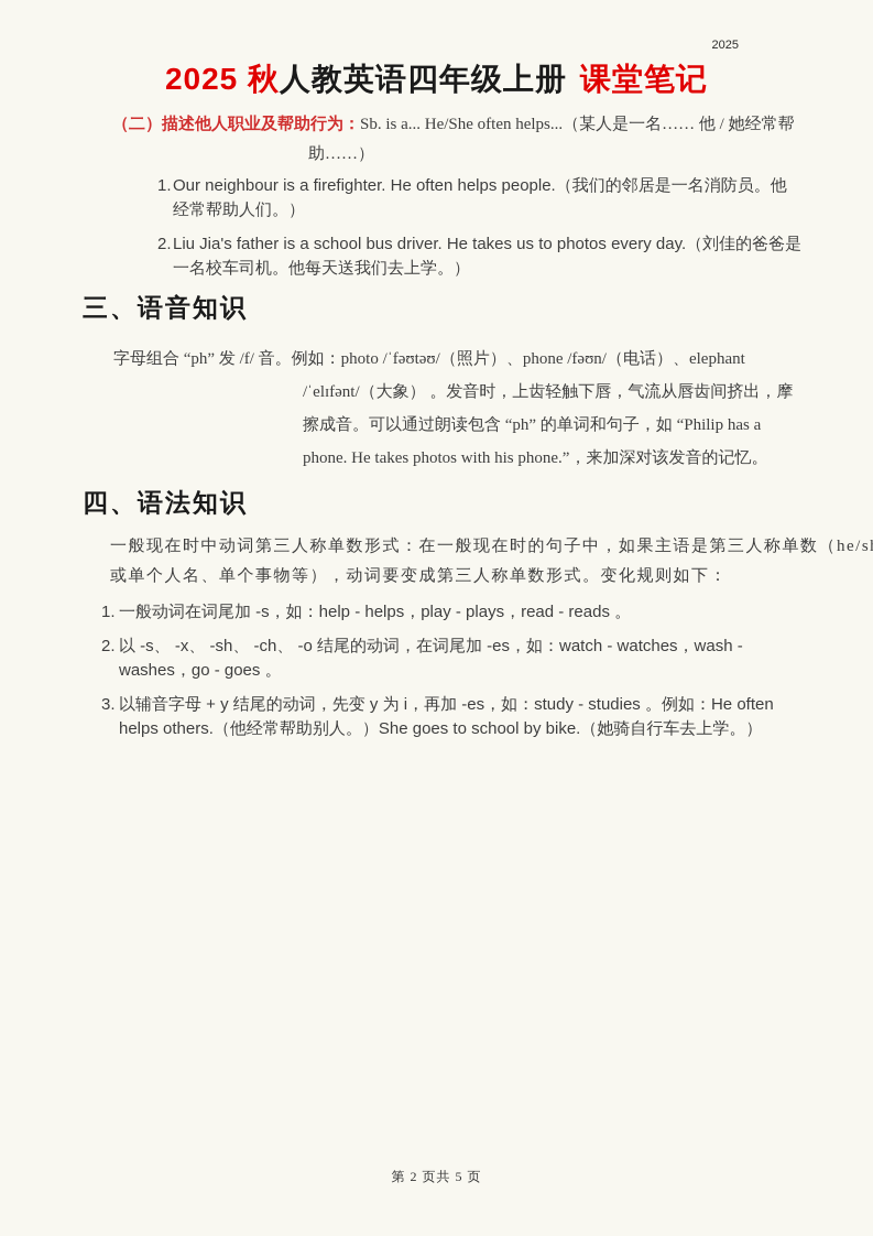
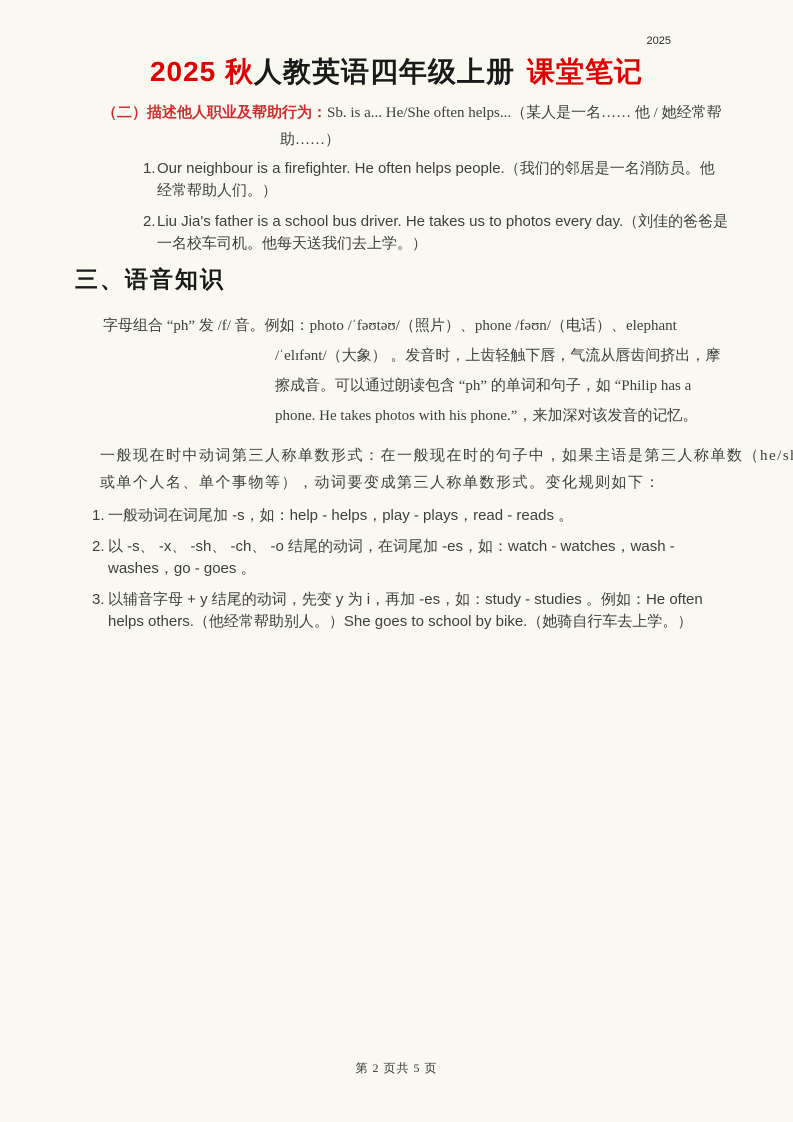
  2025
  2025 秋人教英语四年级上册 课堂笔记
  （二）描述他人职业及帮助行为：Sb. is a... He/She often helps...（某人是一名…… 他 / 她经常帮
  助……）
  1.
  Our neighbour is a firefighter. He often helps people.（我们的邻居是一名消防员。他
  经常帮助人们。）
  2.
  Liu Jia's father is a school bus driver. He takes us to photos every day.（刘佳的爸爸是
  一名校车司机。他每天送我们去上学。）
  三、语音知识
  字母组合 “ph” 发 /f/ 音。例如：photo /ˈfəʊtəʊ/（照片）、phone /fəʊn/（电话）、elephant
  /ˈelɪfənt/（大象） 。发音时，上齿轻触下唇，气流从唇齿间挤出，摩
  擦成音。可以通过朗读包含 “ph” 的单词和句子，如 “Philip has a
  phone. He takes photos with his phone.”，来加深对该发音的记忆。
- 四、语法知识
  一般现在时中动词第三人称单数形式：在一般现在时的句子中，如果主语是第三人称单数（he/s
  或单个人名、单个事物等），动词要变成第三人称单数形式。变化规则如下：
  1.
  一般动词在词尾加 -s，如：help - helps，play - plays，read - reads 。
  2.
  以 -s、 -x、 -sh、 -ch、 -o 结尾的动词，在词尾加 -es，如：watch - watches，wash -
  washes，go - goes 。
  3.
  以辅音字母 + y 结尾的动词，先变 y 为 i，再加 -es，如：study - studies 。例如：He often
  helps others.（他经常帮助别人。）She goes to school by bike.（她骑自行车去上学。）
  第 2 页共 5 页
